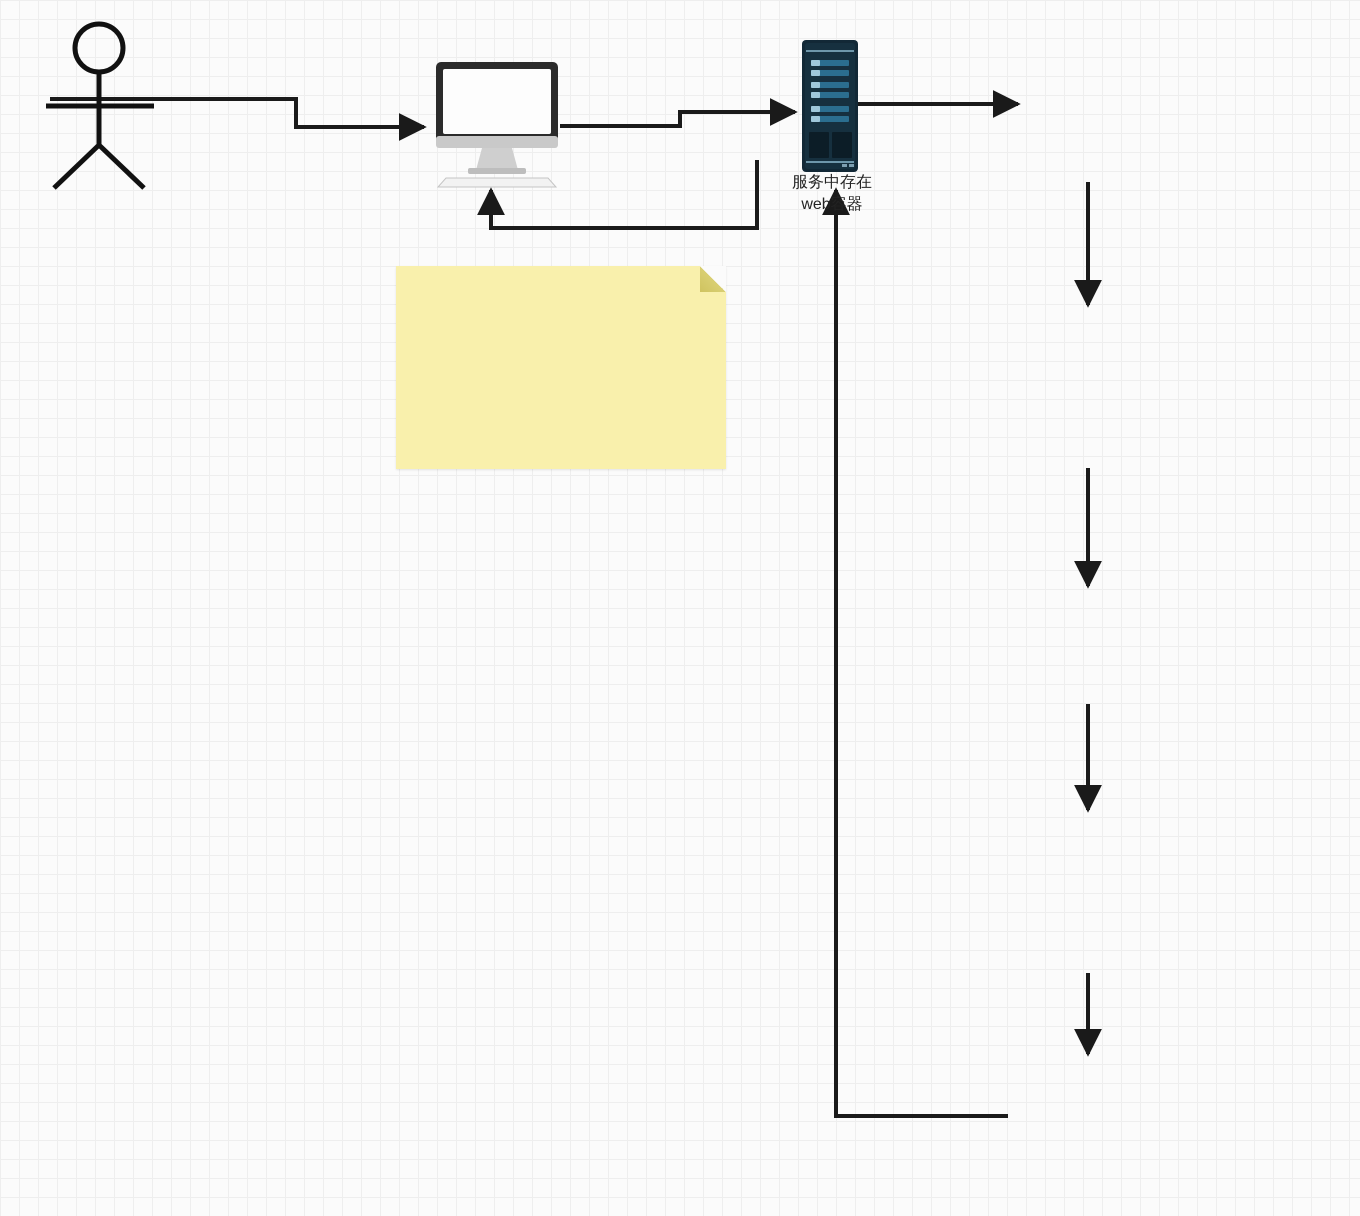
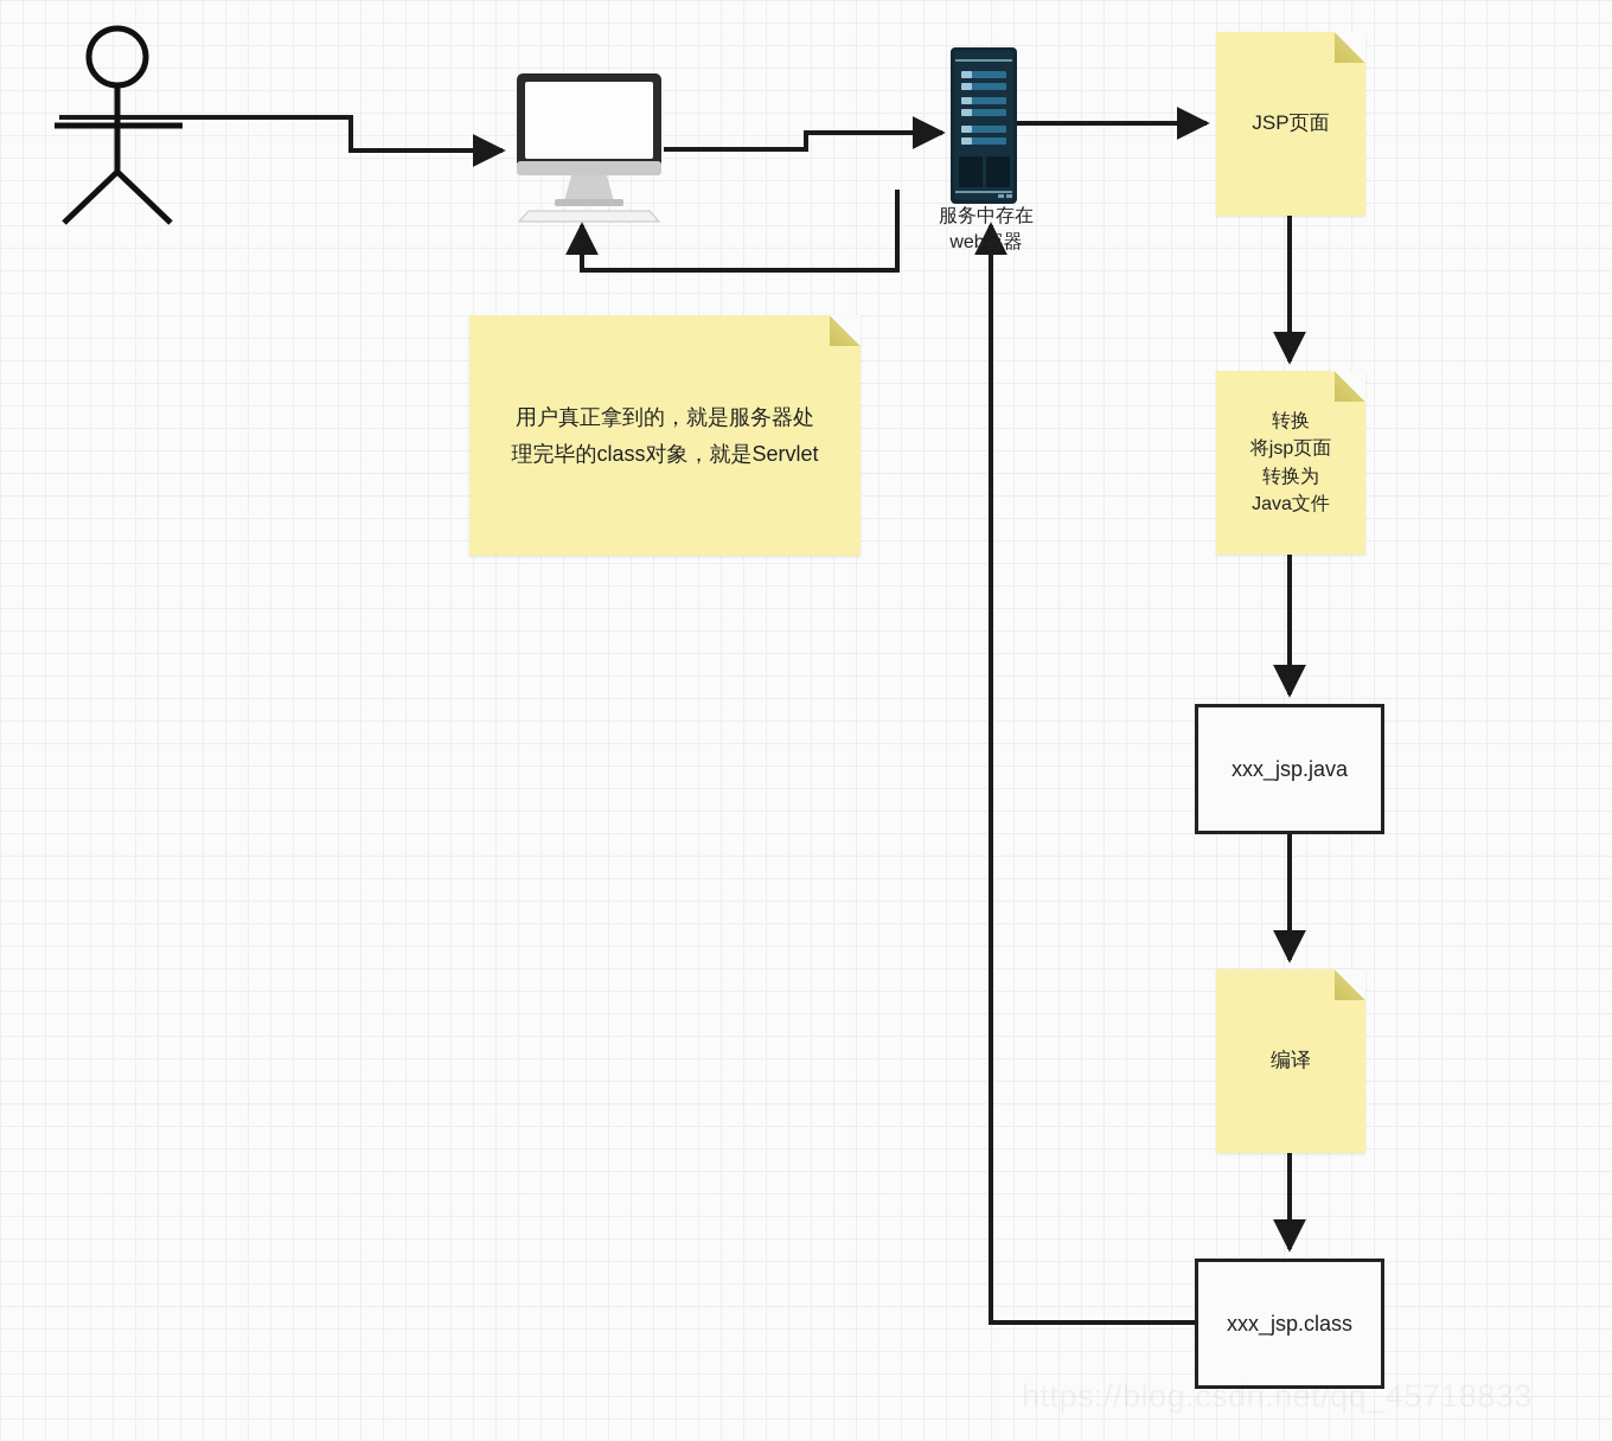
  服务中存在
  web容器
+ JSP页面
+ 转换
+ 将jsp页面
+ 转换为
+ Java文件
+ 编译
+ 用户真正拿到的，就是服务器处
+ 理完毕的class对象，就是Servlet
+ xxx_jsp.java
+ xxx_jsp.class
+ https://blog.csdn.net/qq_45718833
